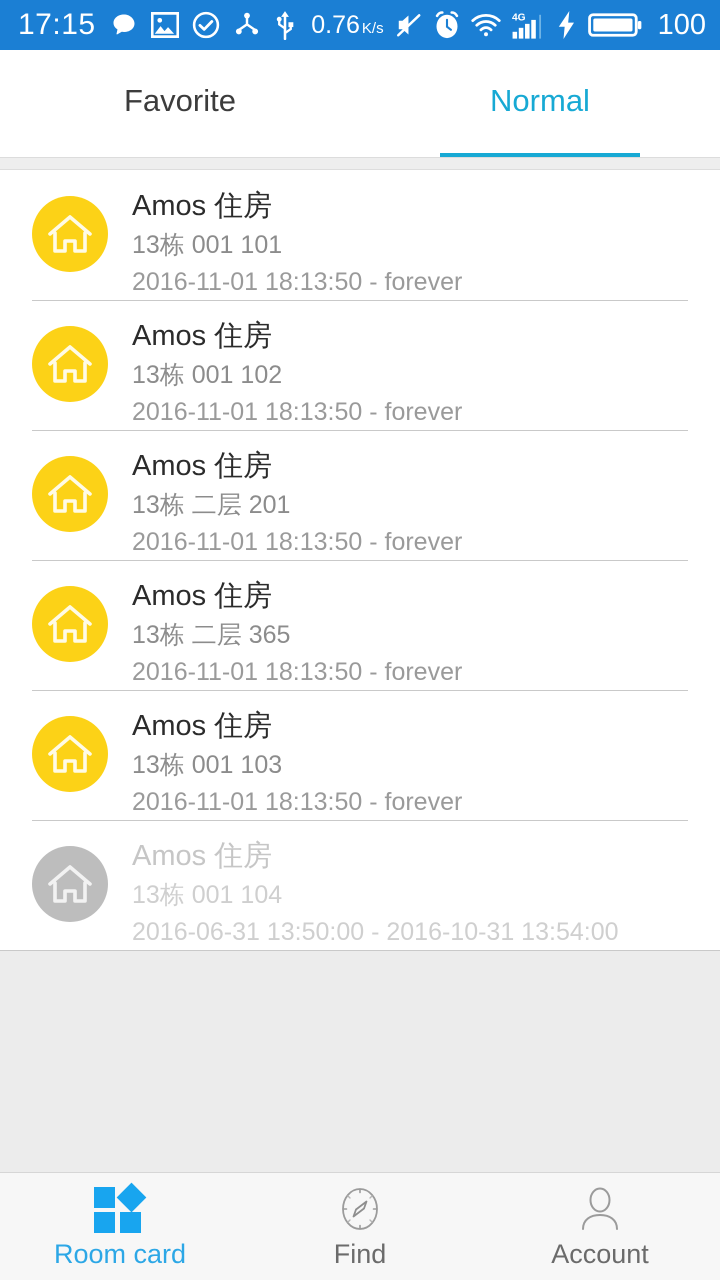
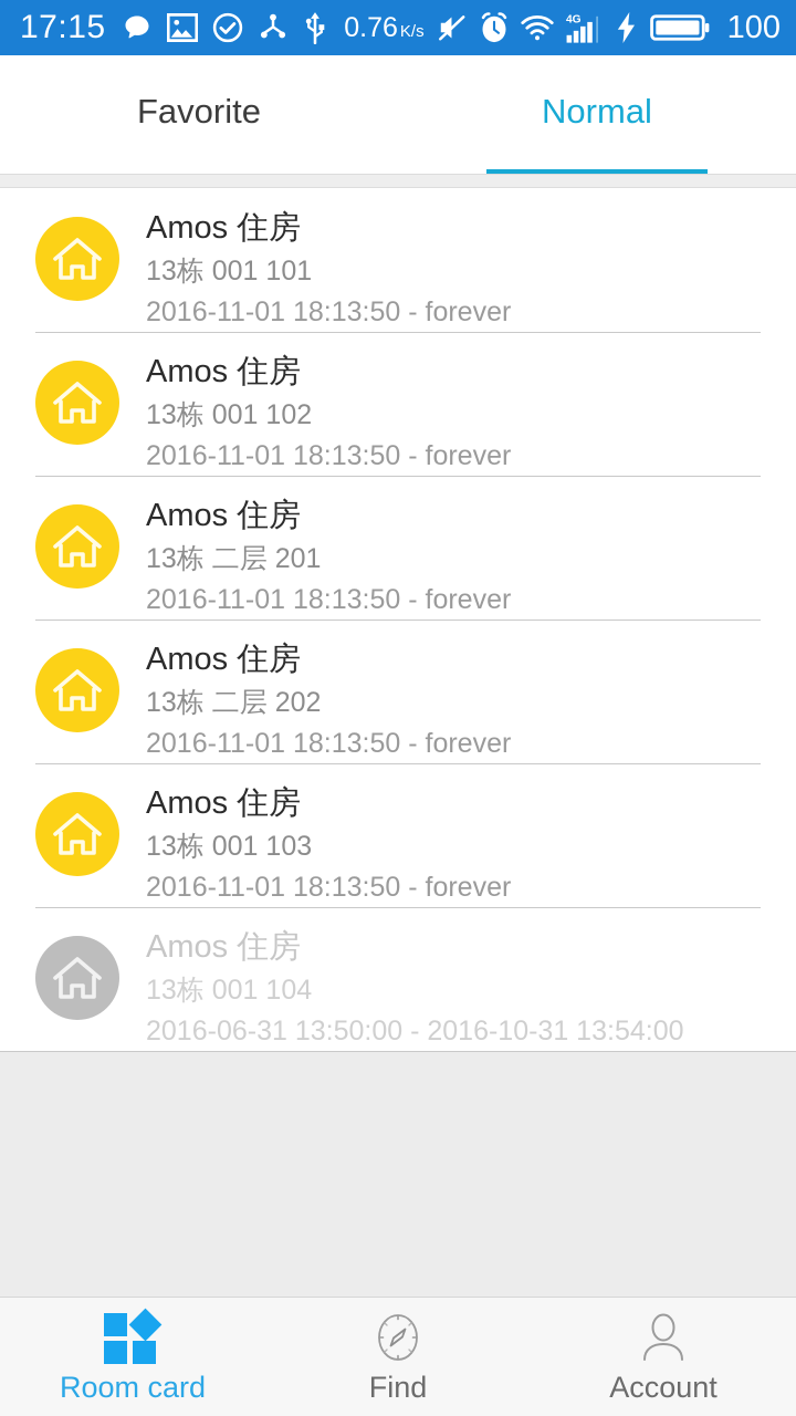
  17:15
  0.76
  K/s
  4G
  100
  Favorite
  Normal
  Amos 住房
  13栋 001 101
  2016-11-01 18:13:50 - forever
  Amos 住房
  13栋 001 102
  2016-11-01 18:13:50 - forever
  Amos 住房
  13栋 二层 201
  2016-11-01 18:13:50 - forever
  Amos 住房
- 13栋 二层 365
+ 13栋 二层 202
  2016-11-01 18:13:50 - forever
  Amos 住房
  13栋 001 103
  2016-11-01 18:13:50 - forever
  Amos 住房
  13栋 001 104
  2016-06-31 13:50:00 - 2016-10-31 13:54:00
  Room card
  Find
  Account
